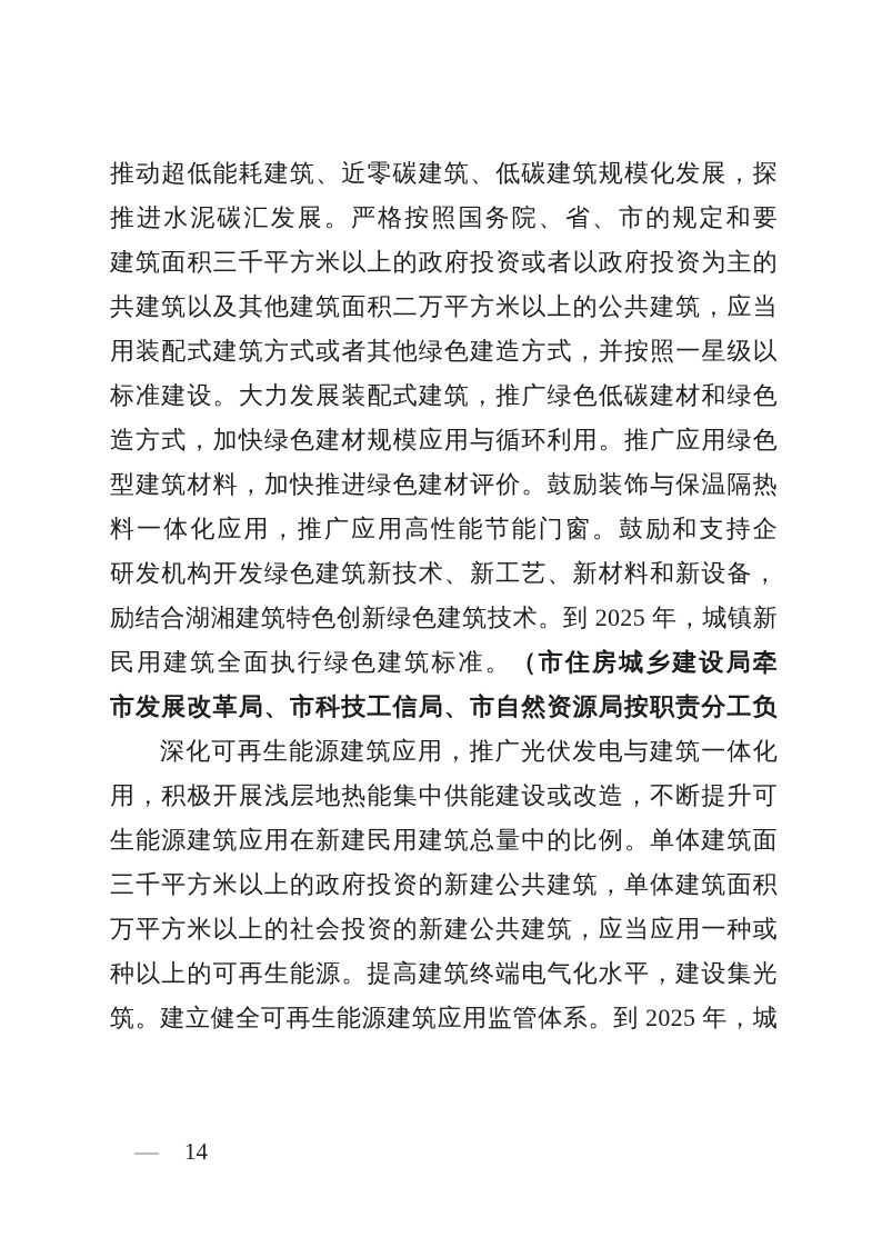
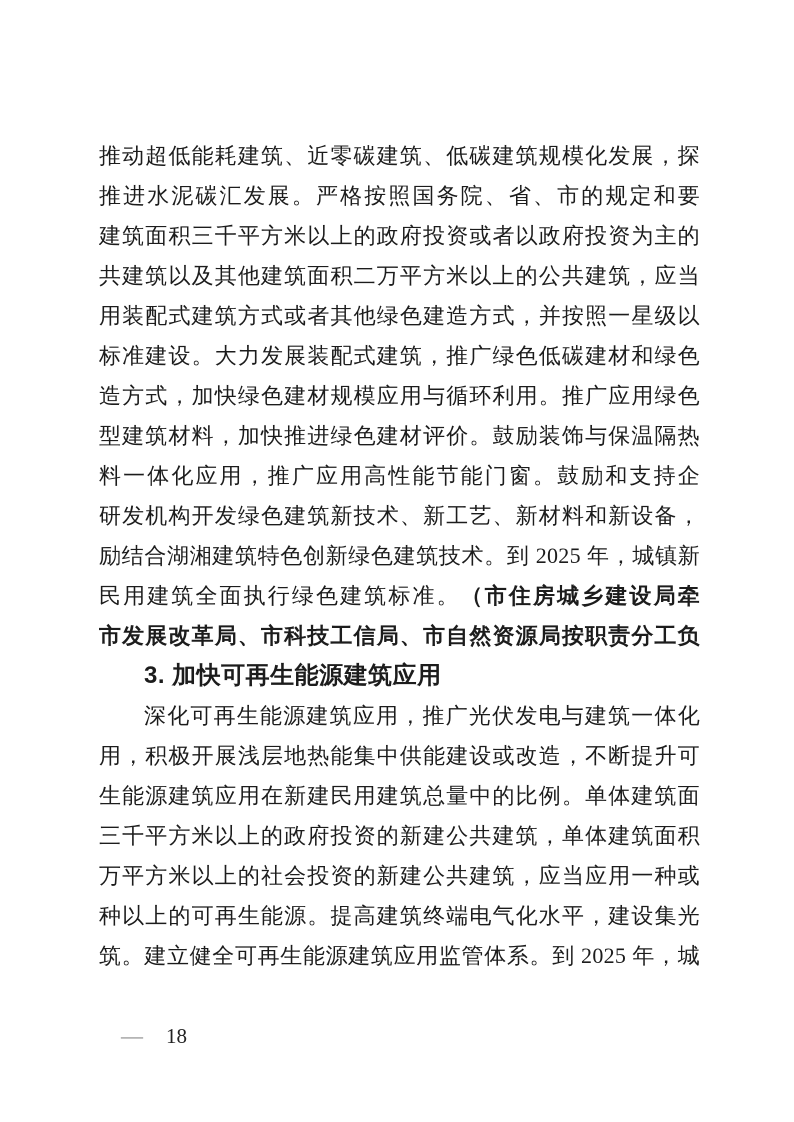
  推动超低能耗建筑、近零碳建筑、低碳建筑规模化发展，探
  推进水泥碳汇发展。严格按照国务院、省、市的规定和要
  建筑面积三千平方米以上的政府投资或者以政府投资为主的
  共建筑以及其他建筑面积二万平方米以上的公共建筑，应当
  用装配式建筑方式或者其他绿色建造方式，并按照一星级以
  标准建设。大力发展装配式建筑，推广绿色低碳建材和绿色
  造方式，加快绿色建材规模应用与循环利用。推广应用绿色
  型建筑材料，加快推进绿色建材评价。鼓励装饰与保温隔热
  料一体化应用，推广应用高性能节能门窗。鼓励和支持企
  研发机构开发绿色建筑新技术、新工艺、新材料和新设备，
  励结合湖湘建筑特色创新绿色建筑技术。到 2025 年，城镇新
  民用建筑全面执行绿色建筑标准。（市住房城乡建设局牵
  市发展改革局、市科技工信局、市自然资源局按职责分工负
+ 3. 加快可再生能源建筑应用
  深化可再生能源建筑应用，推广光伏发电与建筑一体化
  用，积极开展浅层地热能集中供能建设或改造，不断提升可
  生能源建筑应用在新建民用建筑总量中的比例。单体建筑面
  三千平方米以上的政府投资的新建公共建筑，单体建筑面积
  万平方米以上的社会投资的新建公共建筑，应当应用一种或
  种以上的可再生能源。提高建筑终端电气化水平，建设集光
  筑。建立健全可再生能源建筑应用监管体系。到 2025 年，城
  —
- 14
+ 18
